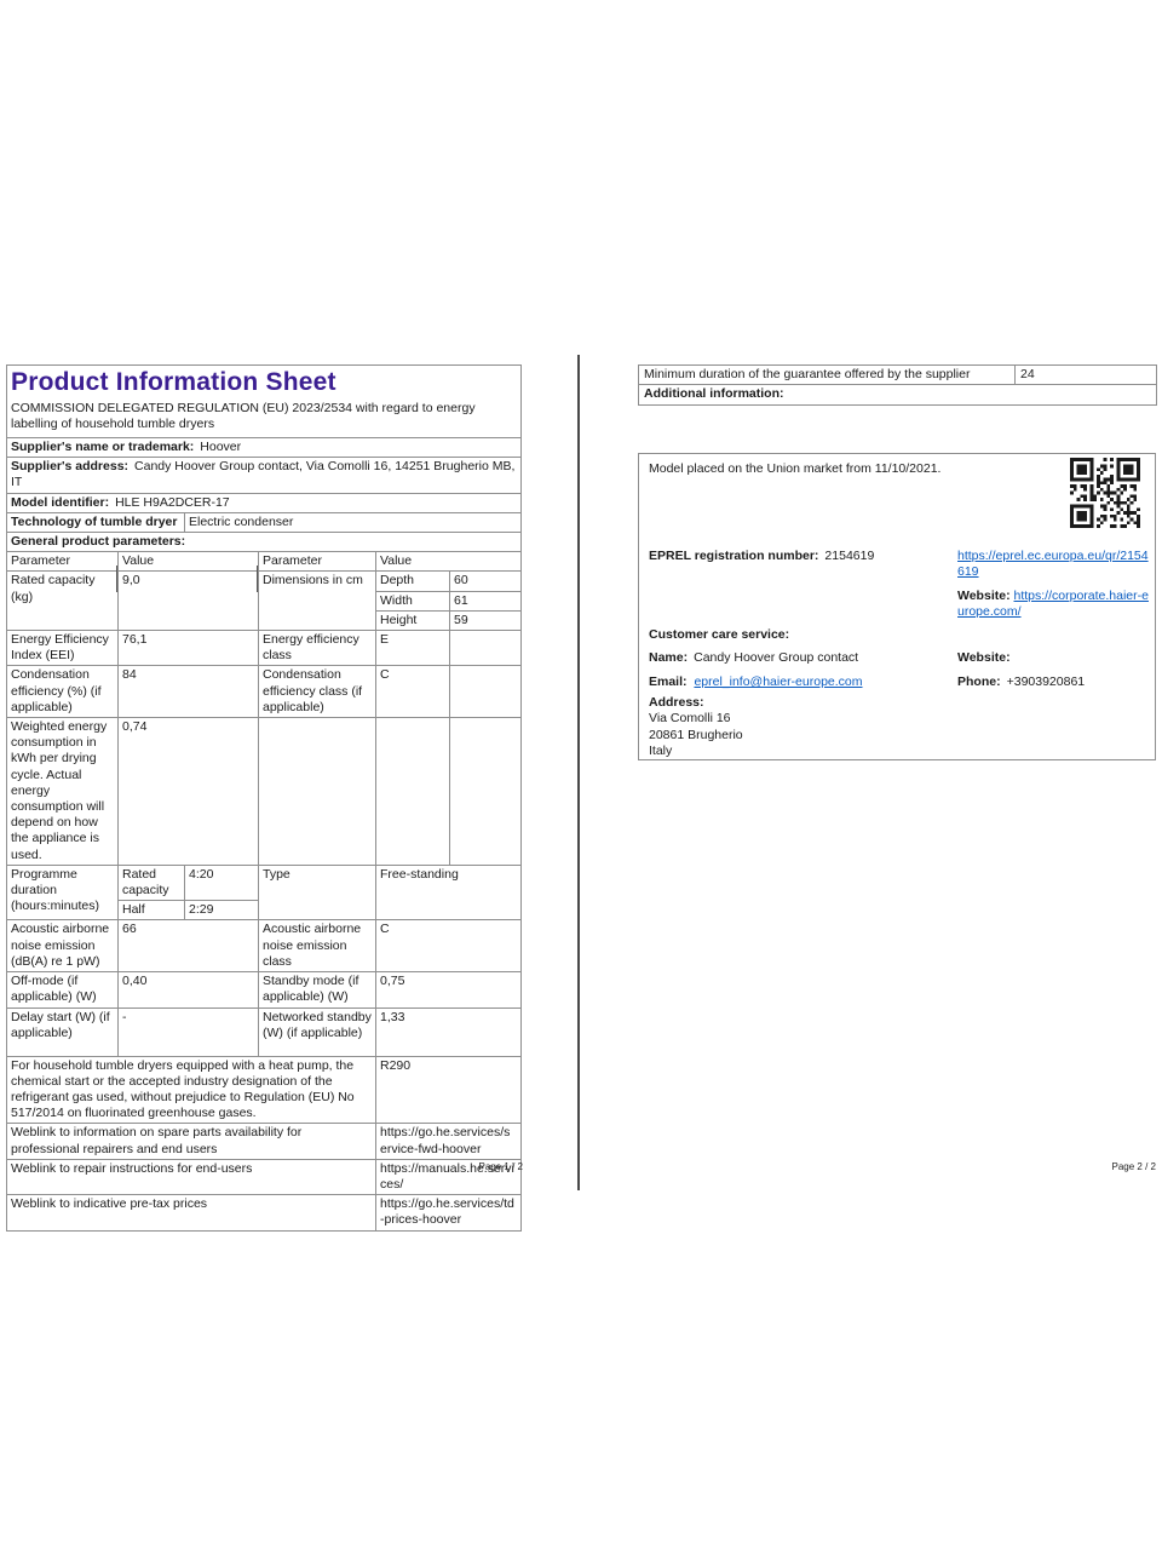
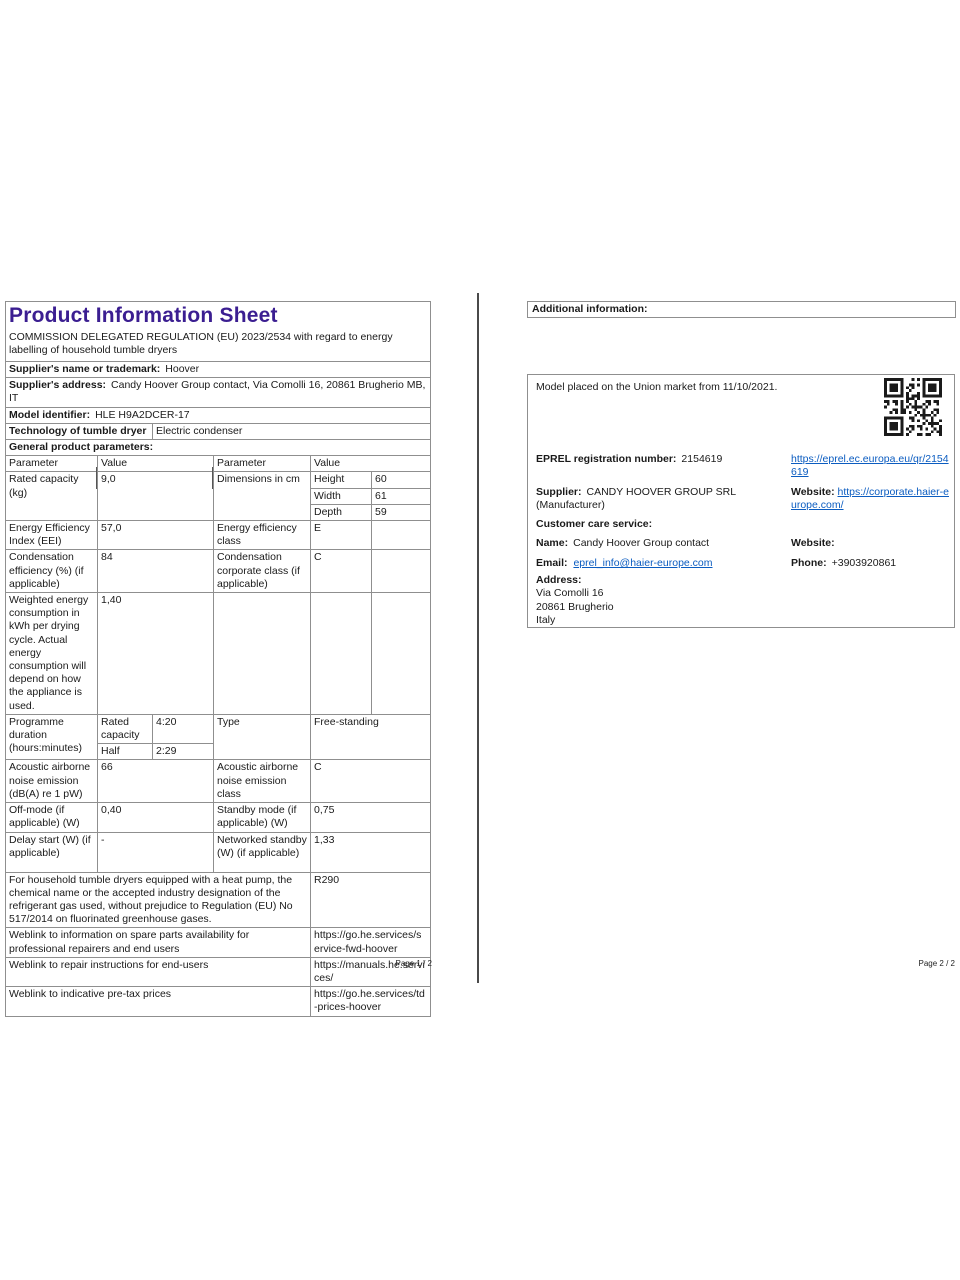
  Product Information Sheet COMMISSION DELEGATED REGULATION (EU) 2023/2534 with regard to energy labelling of household tumble dryers
  Supplier's name or trademark: Hoover
- Supplier's address: Candy Hoover Group contact, Via Comolli 16, 14251 Brugherio MB, IT
+ Supplier's address: Candy Hoover Group contact, Via Comolli 16, 20861 Brugherio MB, IT
  Model identifier: HLE H9A2DCER-17
  Technology of tumble dryer	Electric condenser
  General product parameters:
  Parameter	Value	Parameter	Value
- Rated capacity (kg)	9,0	Dimensions in cm	Depth	60
+ Rated capacity (kg)	9,0	Dimensions in cm	Height	60
  Width	61
- Height	59
+ Depth	59
- Energy Efficiency Index (EEI)	76,1	Energy efficiency class	E
+ Energy Efficiency Index (EEI)	57,0	Energy efficiency class	E
- Condensation efficiency (%) (if applicable)	84	Condensation efficiency class (if applicable)	C
+ Condensation efficiency (%) (if applicable)	84	Condensation corporate class (if applicable)	C
- Weighted energy consumption in kWh per drying cycle. Actual energy consumption will depend on how the appliance is used.	0,74
+ Weighted energy consumption in kWh per drying cycle. Actual energy consumption will depend on how the appliance is used.	1,40
  Programme duration (hours:minutes)	Rated capacity	4:20	Type	Free-standing
  Half	2:29
  Acoustic airborne noise emission (dB(A) re 1 pW)	66	Acoustic airborne noise emission class	C
  Off-mode (if applicable) (W)	0,40	Standby mode (if applicable) (W)	0,75
  Delay start (W) (if applicable)	-	Networked standby (W) (if applicable)	1,33
- For household tumble dryers equipped with a heat pump, the chemical start or the accepted industry designation of the refrigerant gas used, without prejudice to Regulation (EU) No 517/2014 on fluorinated greenhouse gases.	R290
+ For household tumble dryers equipped with a heat pump, the chemical name or the accepted industry designation of the refrigerant gas used, without prejudice to Regulation (EU) No 517/2014 on fluorinated greenhouse gases.	R290
  Weblink to information on spare parts availability for professional repairers and end users	https://go.he.services/service-fwd-hoover
  Weblink to repair instructions for end-users	https://manuals.he.services/
  Weblink to indicative pre-tax prices	https://go.he.services/td-prices-hoover
  Page 1 / 2
- Minimum duration of the guarantee offered by the supplier	24
  Additional information:
  Model placed on the Union market from 11/10/2021.
  EPREL registration number: 2154619
  https://eprel.ec.europa.eu/qr/2154619
+ Supplier: CANDY HOOVER GROUP SRL (Manufacturer)
  Website: https://corporate.haier-europe.com/
  Customer care service:
  Name: Candy Hoover Group contact
  Website:
  Email: eprel_info@haier-europe.com
  Phone: +3903920861
  Address:
  Via Comolli 16
  20861 Brugherio
  Italy
  Page 2 / 2
